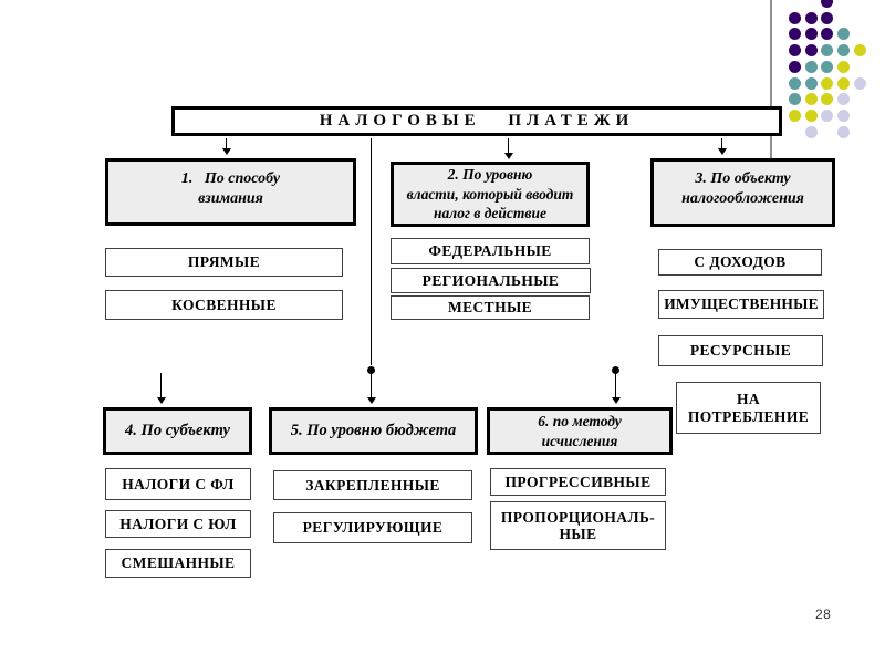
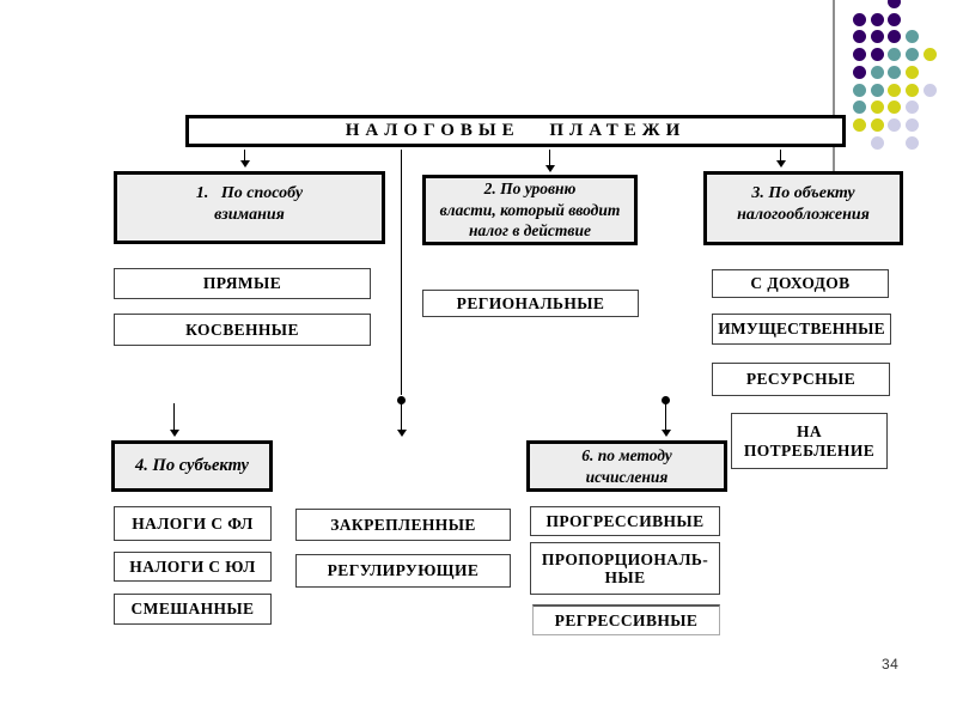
  НАЛОГОВЫЕ ПЛАТЕЖИ
  1. По способу
  взимания
  2. По уровню
  власти, который вводит
  налог в действие
  3. По объекту
  налогообложения
  ПРЯМЫЕ
  КОСВЕННЫЕ
- ФЕДЕРАЛЬНЫЕ
  РЕГИОНАЛЬНЫЕ
- МЕСТНЫЕ
  С ДОХОДОВ
  ИМУЩЕСТВЕННЫЕ
  РЕСУРСНЫЕ
  НА
  ПОТРЕБЛЕНИЕ
  4. По субъекту
- 5. По уровню бюджета
  6. по методу
  исчисления
  НАЛОГИ С ФЛ
  НАЛОГИ С ЮЛ
  СМЕШАННЫЕ
  ЗАКРЕПЛЕННЫЕ
  РЕГУЛИРУЮЩИЕ
  ПРОГРЕССИВНЫЕ
  ПРОПОРЦИОНАЛЬ-
  НЫЕ
+ РЕГРЕССИВНЫЕ
- 28
+ 34
